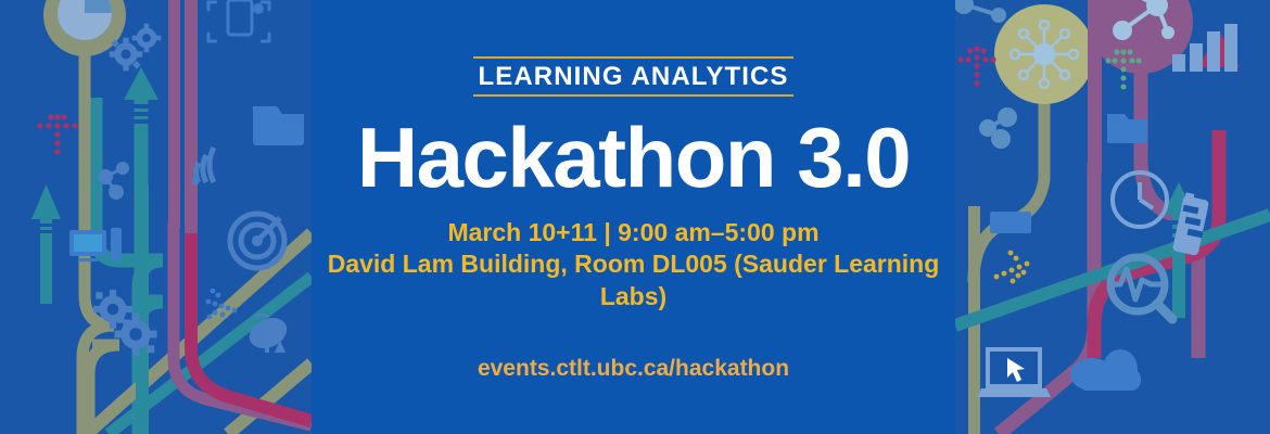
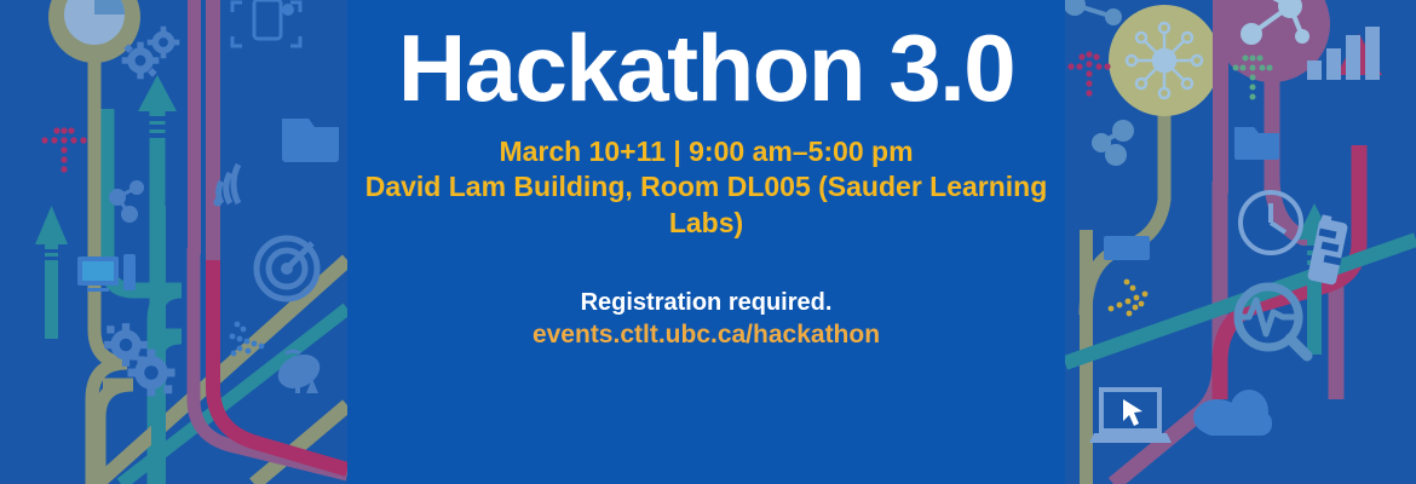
- LEARNING ANALYTICS
  Hackathon 3.0
  March 10+11 | 9:00 am–5:00 pm
  David Lam Building, Room DL005 (Sauder Learning Labs)
+ Registration required.
  events.ctlt.ubc.ca/hackathon
